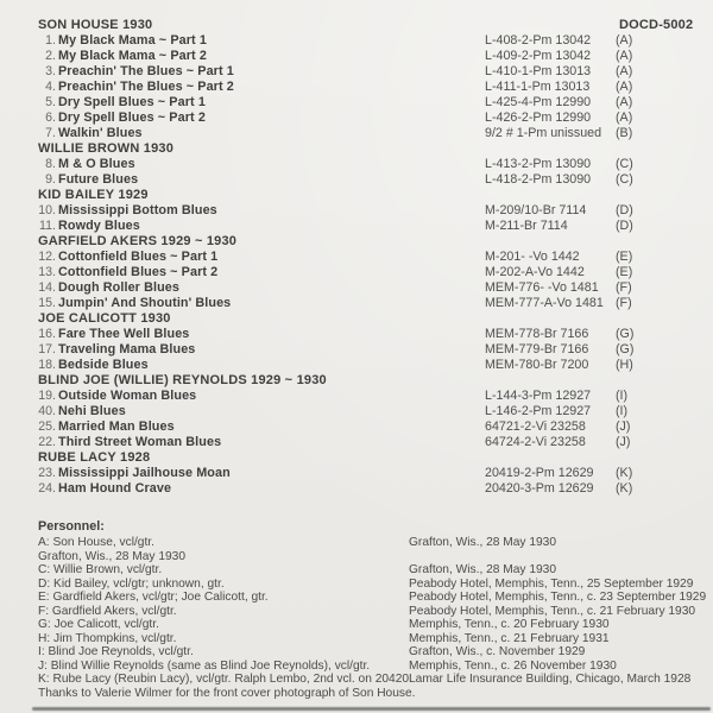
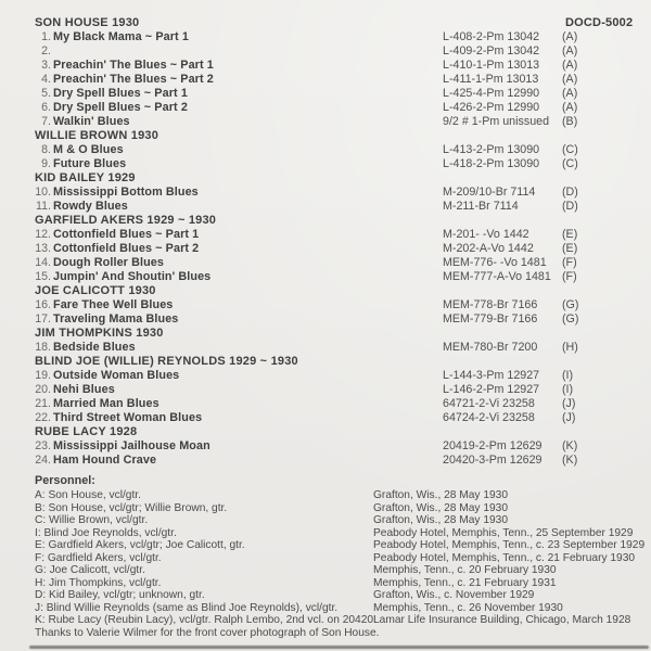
  DOCD-5002
  SON HOUSE 1930
  1.
  My Black Mama ~ Part 1
  L-408-2-Pm 13042
  (A)
  2.
- My Black Mama ~ Part 2
  L-409-2-Pm 13042
  (A)
  3.
  Preachin' The Blues ~ Part 1
  L-410-1-Pm 13013
  (A)
  4.
  Preachin' The Blues ~ Part 2
  L-411-1-Pm 13013
  (A)
  5.
  Dry Spell Blues ~ Part 1
  L-425-4-Pm 12990
  (A)
  6.
  Dry Spell Blues ~ Part 2
  L-426-2-Pm 12990
  (A)
  7.
  Walkin' Blues
  9/2 # 1-Pm unissued
  (B)
  WILLIE BROWN 1930
  8.
  M & O Blues
  L-413-2-Pm 13090
  (C)
  9.
  Future Blues
  L-418-2-Pm 13090
  (C)
  KID BAILEY 1929
  10.
  Mississippi Bottom Blues
  M-209/10-Br 7114
  (D)
  11.
  Rowdy Blues
  M-211-Br 7114
  (D)
  GARFIELD AKERS 1929 ~ 1930
  12.
  Cottonfield Blues ~ Part 1
  M-201- -Vo 1442
  (E)
  13.
  Cottonfield Blues ~ Part 2
  M-202-A-Vo 1442
  (E)
  14.
  Dough Roller Blues
  MEM-776- -Vo 1481
  (F)
  15.
  Jumpin' And Shoutin' Blues
  MEM-777-A-Vo 1481
  (F)
  JOE CALICOTT 1930
  16.
  Fare Thee Well Blues
  MEM-778-Br 7166
  (G)
  17.
  Traveling Mama Blues
  MEM-779-Br 7166
  (G)
+ JIM THOMPKINS 1930
  18.
  Bedside Blues
  MEM-780-Br 7200
  (H)
  BLIND JOE (WILLIE) REYNOLDS 1929 ~ 1930
  19.
  Outside Woman Blues
  L-144-3-Pm 12927
  (I)
- 40.
+ 20.
  Nehi Blues
  L-146-2-Pm 12927
  (I)
- 25.
+ 21.
  Married Man Blues
  64721-2-Vi 23258
  (J)
  22.
  Third Street Woman Blues
  64724-2-Vi 23258
  (J)
  RUBE LACY 1928
  23.
  Mississippi Jailhouse Moan
  20419-2-Pm 12629
  (K)
  24.
  Ham Hound Crave
  20420-3-Pm 12629
  (K)
  Personnel:
  A: Son House, vcl/gtr.
  Grafton, Wis., 28 May 1930
+ B: Son House, vcl/gtr; Willie Brown, gtr.
  Grafton, Wis., 28 May 1930
  C: Willie Brown, vcl/gtr.
  Grafton, Wis., 28 May 1930
- D: Kid Bailey, vcl/gtr; unknown, gtr.
+ I: Blind Joe Reynolds, vcl/gtr.
  Peabody Hotel, Memphis, Tenn., 25 September 1929
  E: Gardfield Akers, vcl/gtr; Joe Calicott, gtr.
  Peabody Hotel, Memphis, Tenn., c. 23 September 1929
  F: Gardfield Akers, vcl/gtr.
  Peabody Hotel, Memphis, Tenn., c. 21 February 1930
  G: Joe Calicott, vcl/gtr.
  Memphis, Tenn., c. 20 February 1930
  H: Jim Thompkins, vcl/gtr.
  Memphis, Tenn., c. 21 February 1931
- I: Blind Joe Reynolds, vcl/gtr.
+ D: Kid Bailey, vcl/gtr; unknown, gtr.
  Grafton, Wis., c. November 1929
  J: Blind Willie Reynolds (same as Blind Joe Reynolds), vcl/gtr.
  Memphis, Tenn., c. 26 November 1930
  K: Rube Lacy (Reubin Lacy), vcl/gtr. Ralph Lembo, 2nd vcl. on 20420
  Lamar Life Insurance Building, Chicago, March 1928
  Thanks to Valerie Wilmer for the front cover photograph of Son House.
